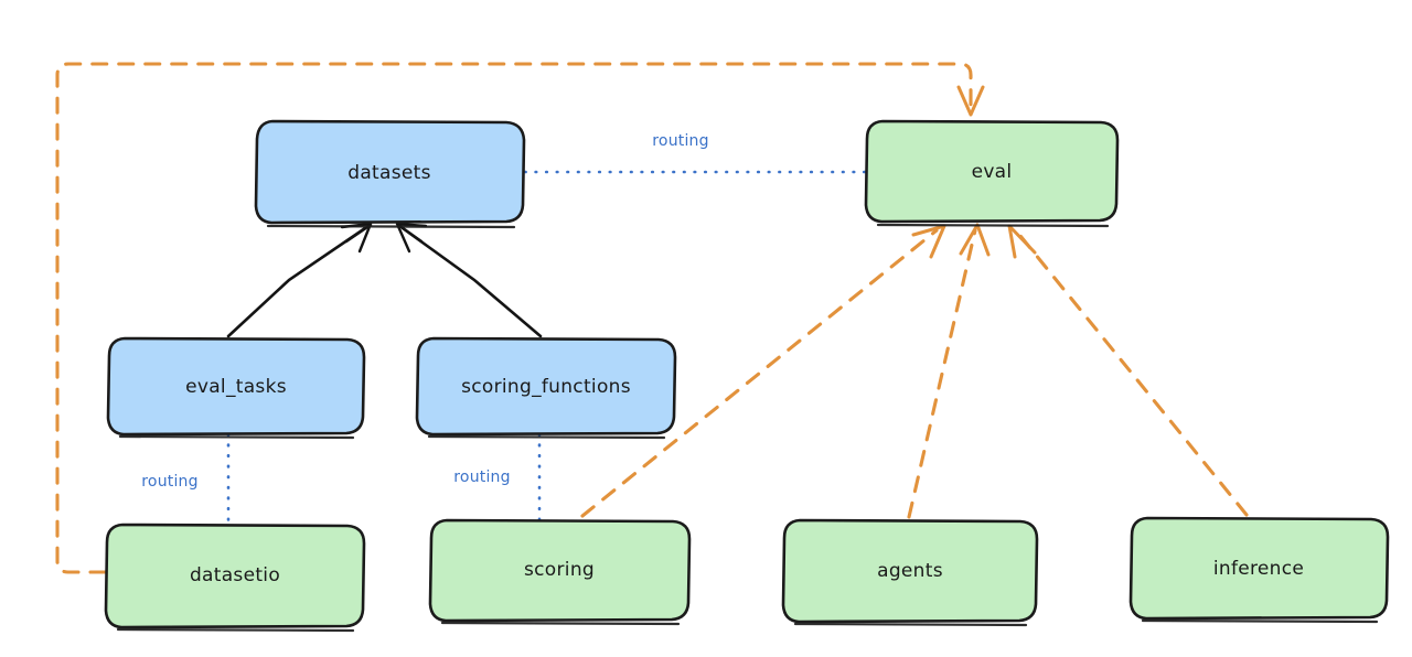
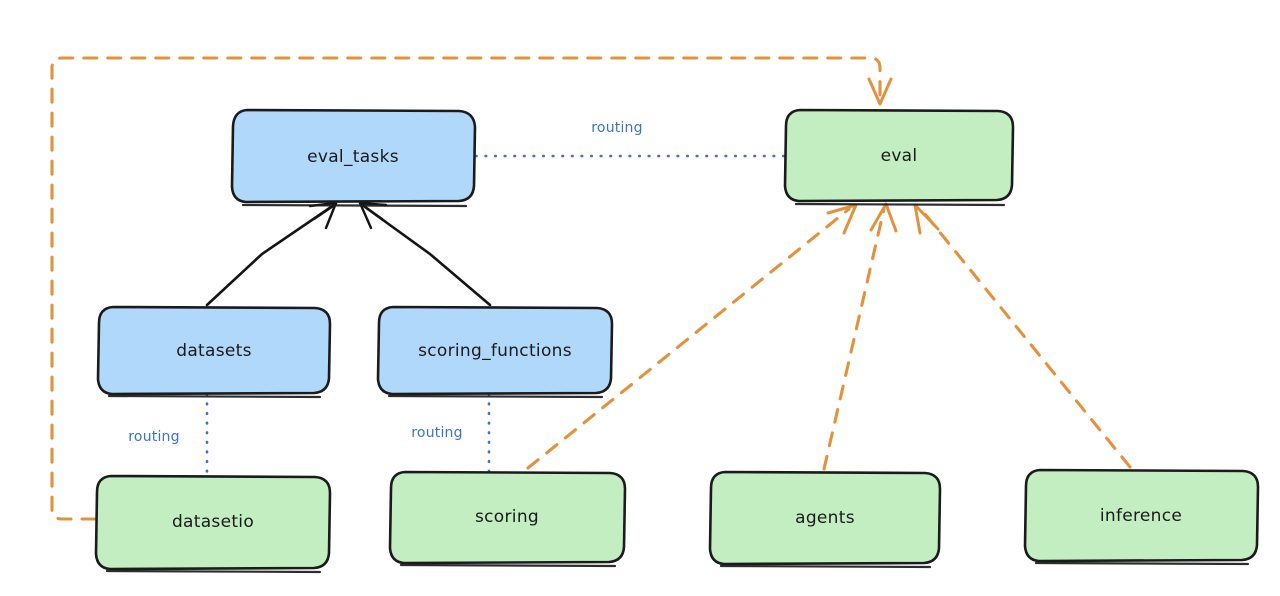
  routing
  routing
  routing
- datasets
+ eval_tasks
  eval
- eval_tasks
+ datasets
  scoring_functions
  datasetio
  scoring
  agents
  inference
